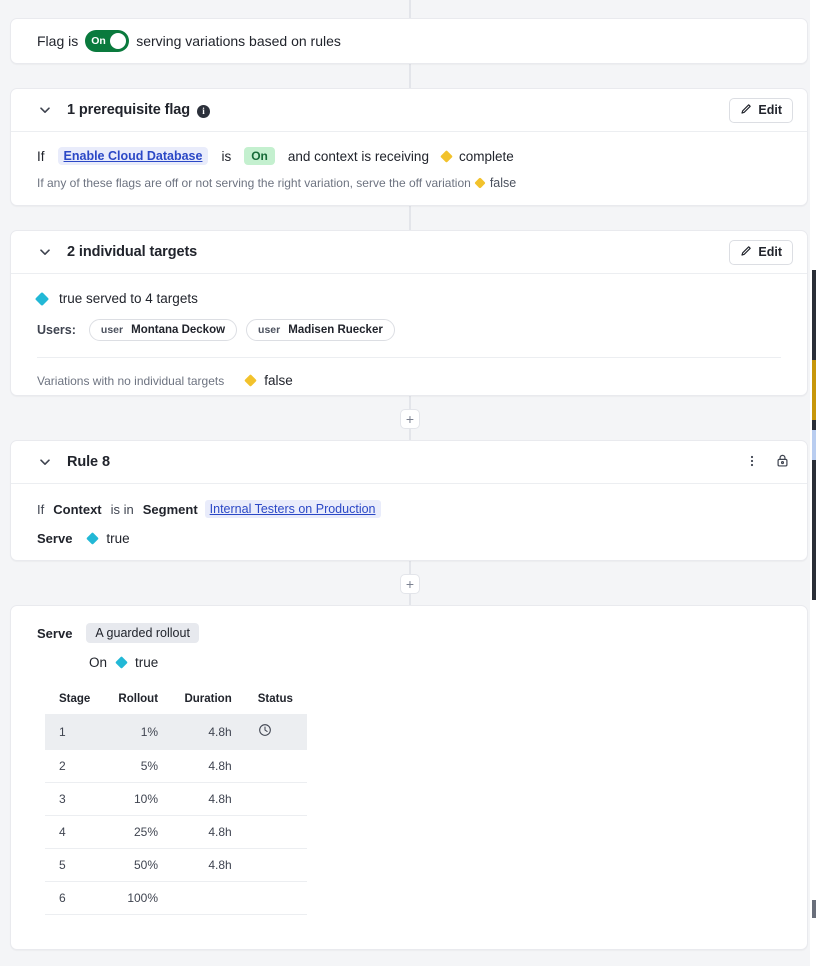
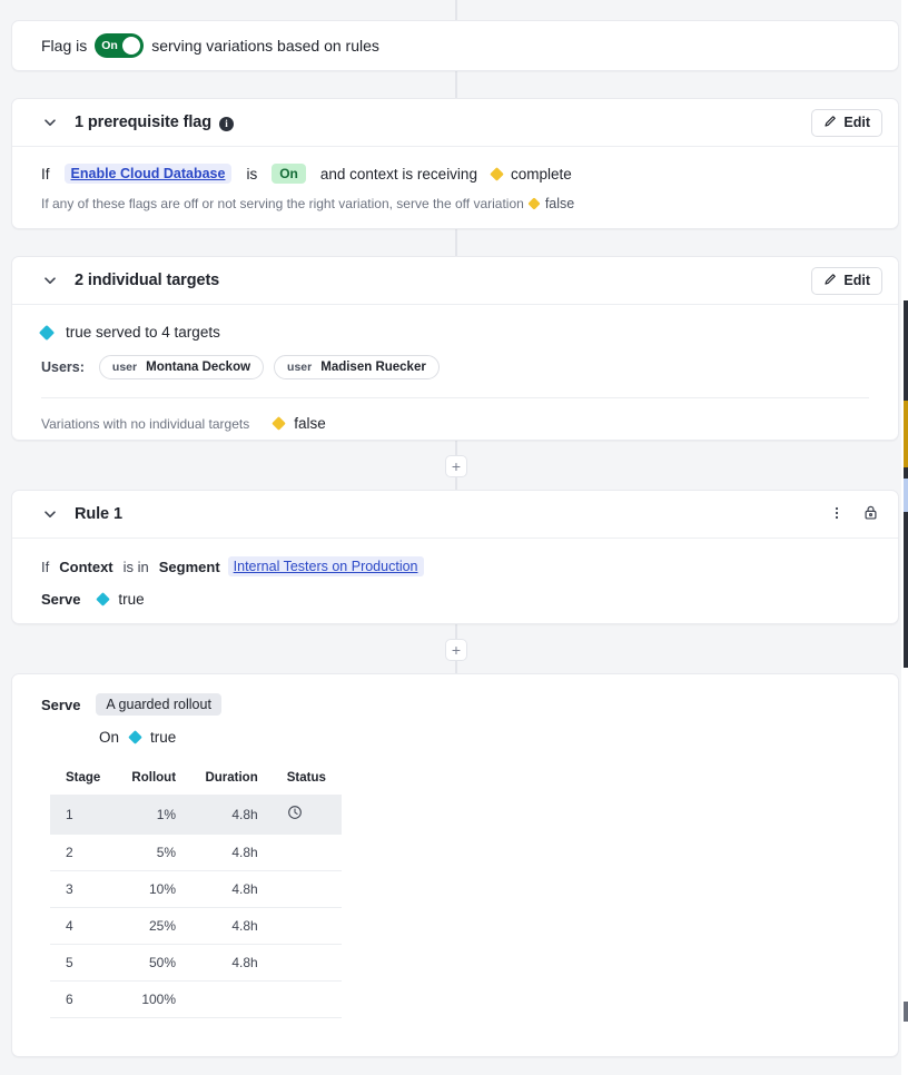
  Flag is
  On
  serving variations based on rules
  1 prerequisite flag
  i
  Edit
  If
  Enable Cloud Database
  is
  On
  and context is receiving
  complete
  If any of these flags are off or not serving the right variation, serve the off variation
  false
  2 individual targets
  Edit
  true served to 4 targets
  Users:
  user
  Montana Deckow
  user
  Madisen Ruecker
  Variations with no individual targets
  false
  +
- Rule 8
+ Rule 1
  If
  Context
  is in
  Segment
  Internal Testers on Production
  Serve
  true
  +
  Serve
  A guarded rollout
  On
  true
  Stage	Rollout	Duration	Status
  1	1%	4.8h
  2	5%	4.8h
  3	10%	4.8h
  4	25%	4.8h
  5	50%	4.8h
  6	100%
